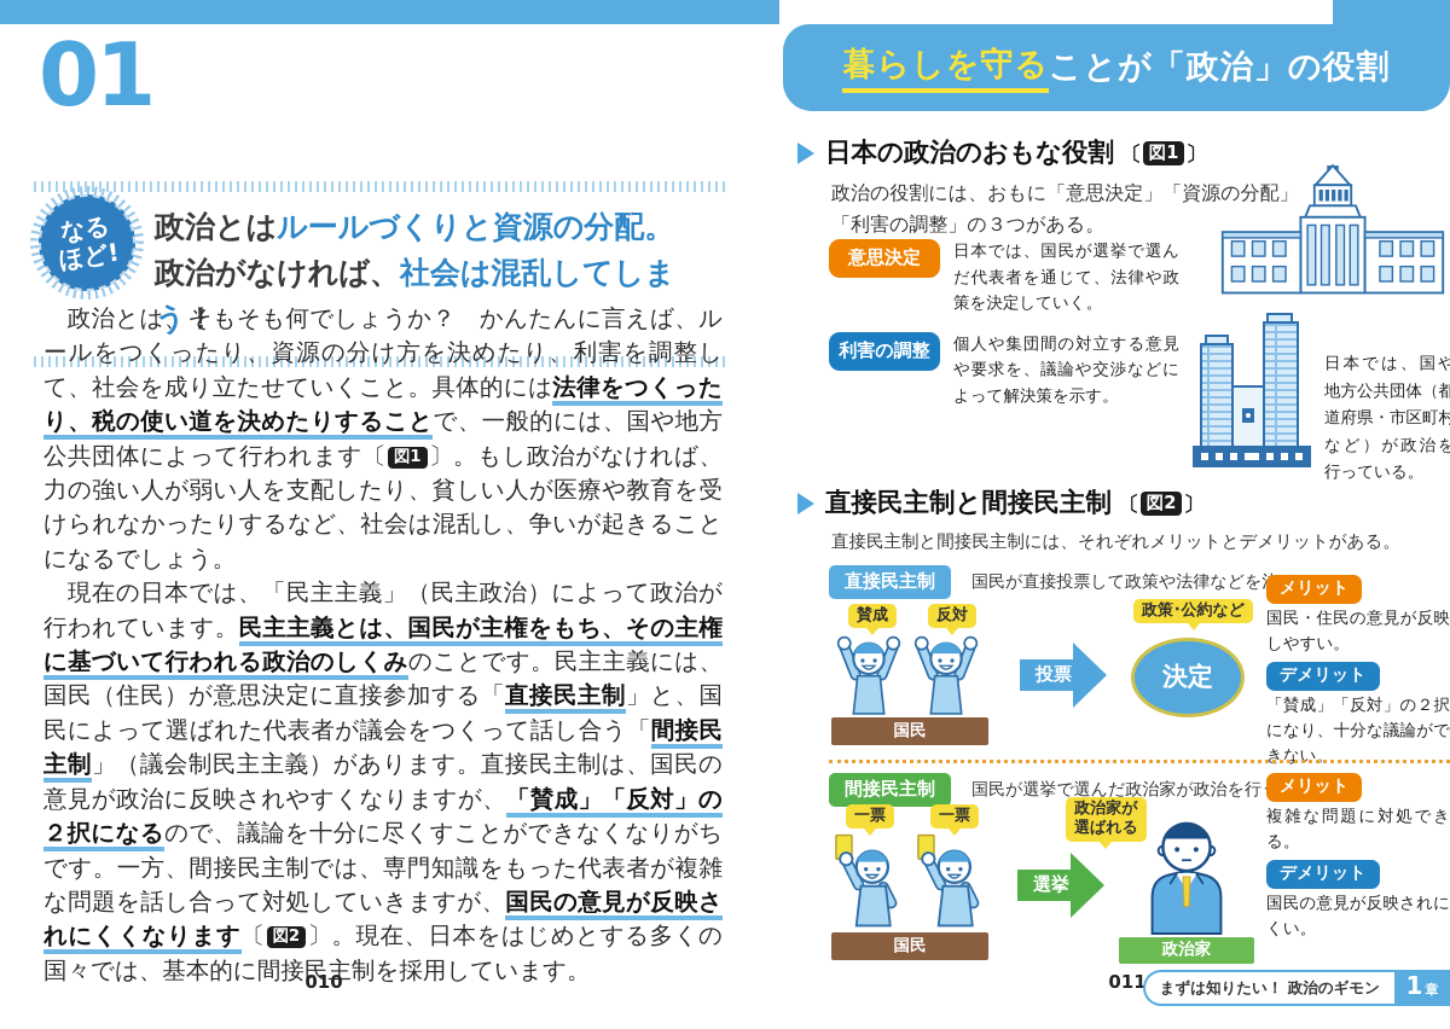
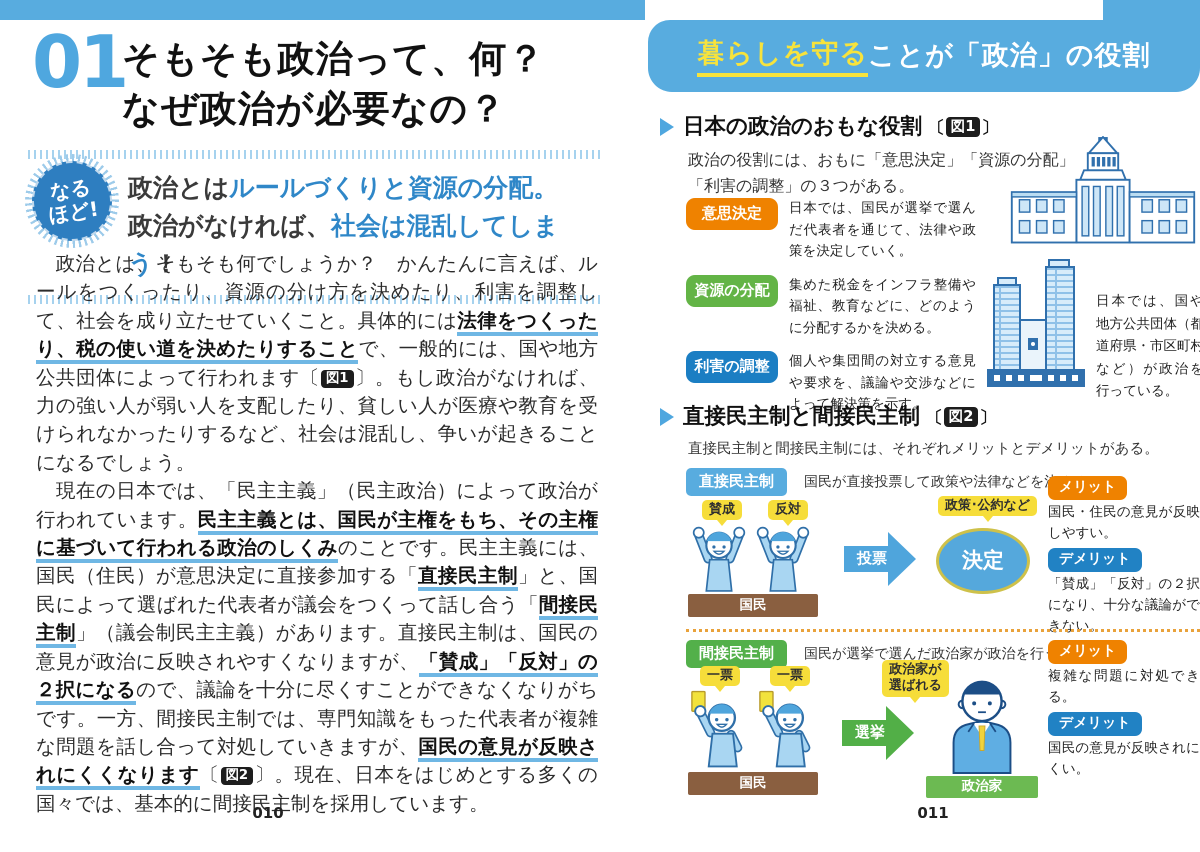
  暮らしを守る
  ことが「政治」の役割
  01
+ そもそも政治って、何？
+ なぜ政治が必要なの？
  政治とはルールづくりと資源の分配。
  政治がなければ、社会は混乱してしまう！
  政治とは、そもそも何でしょうか？ かんたんに言えば、ルールをつくったり、資源の分け方を決めたり、利害を調整して、社会を成り立たせていくこと。具体的には法律をつくったり、税の使い道を決めたりすることで、一般的には、国や地方公共団体によって行われます〔 図1 〕。もし政治がなければ、力の強い人が弱い人を支配したり、貧しい人が医療や教育を受けられなかったりするなど、社会は混乱し、争いが起きることになるでしょう。
  現在の日本では、「民主主義」（民主政治）によって政治が行われています。民主主義とは、国民が主権をもち、その主権に基づいて行われる政治のしくみのことです。民主主義には、国民（住民）が意思決定に直接参加する「直接民主制」と、国民によって選ばれた代表者が議会をつくって話し合う「間接民主制」（議会制民主主義）があります。直接民主制は、国民の意見が政治に反映されやすくなりますが、「賛成」「反対」の２択になるので、議論を十分に尽くすことができなくなりがちです。一方、間接民主制では、専門知識をもった代表者が複雑な問題を話し合って対処していきますが、国民の意見が反映されにくくなります〔 図2 〕。現在、日本をはじめとする多くの国々では、基本的に間接民主制を採用しています。
  010
  日本の政治のおもな役割 〔 図1 〕
  政治の役割には、おもに「意思決定」「資源の分配」
  「利害の調整」の３つがある。
  意思決定
  日本では、国民が選挙で選んだ代表者を通じて、法律や政策を決定していく。
+ 資源の分配
+ 集めた税金をインフラ整備や福祉、教育などに、どのように分配するかを決める。
  利害の調整
  個人や集団間の対立する意見や要求を、議論や交渉などによって解決策を示す。
  日本では、国や地方公共団体（都道府県・市区町村など）が政治を行っている。
  直接民主制と間接民主制 〔 図2 〕
  直接民主制と間接民主制には、それぞれメリットとデメリットがある。
  直接民主制
  国民が直接投票して政策や法律などを
  賛成
  反対
  国民
  投票
  政策･公約など
  決定
  メリット
  国民・住民の意見が反映しやすい。
  デメリット
  「賛成」「反対」の２択になり、十分な議論ができない。
  間接民主制
  国民が選挙で選んだ政治家が政治を行
  一票
  一票
  国民
  選挙
  政治家が
  選ばれる
  政治家
  メリット
  複雑な問題に対処できる。
  デメリット
  国民の意見が反映されにくい。
  011
- まずは知りたい！ 政治のギモン
- 1
- 章
